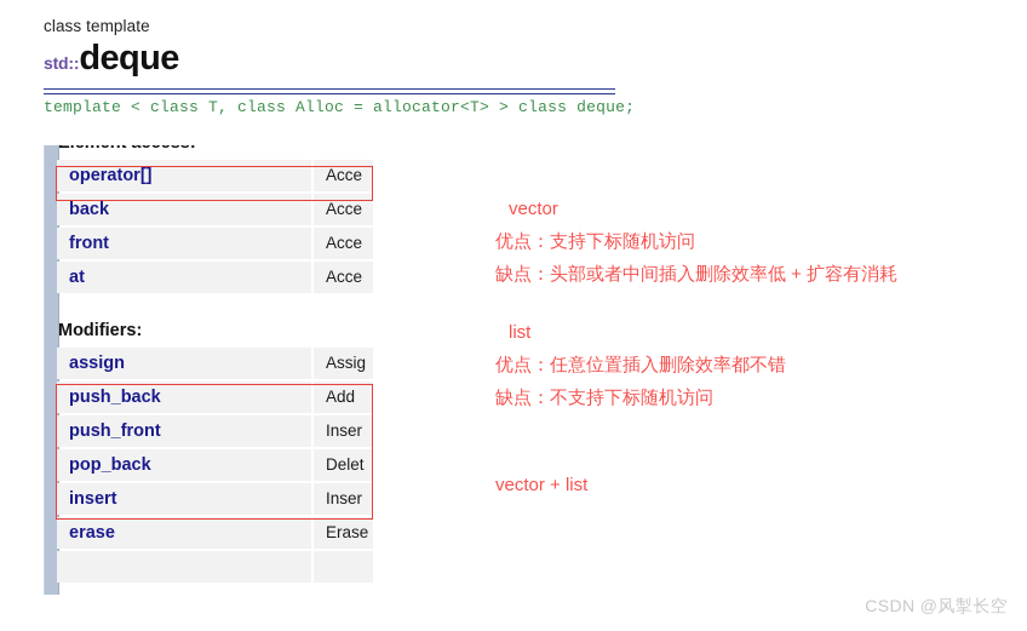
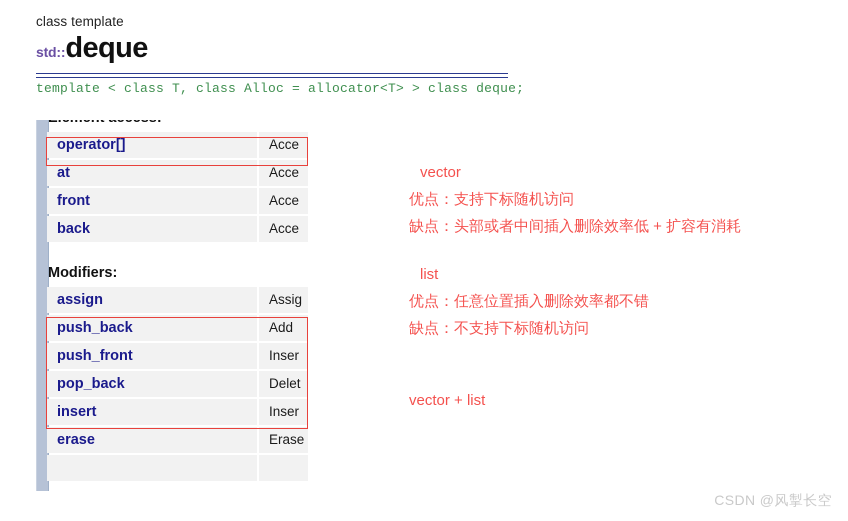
  class template
  std::deque
  template < class T, class Alloc = allocator<T> > class deque;
  operator[]	Acce
- back	Acce
+ at	Acce
  front	Acce
- at	Acce
+ back	Acce
  Modifiers:
  assign	Assig
  push_back	Add
  push_front	Inser
  pop_back	Delet
  insert	Inser
  erase	Erase
  vector
  优点：支持下标随机访问
  缺点：头部或者中间插入删除效率低 + 扩容有消耗
  list
  优点：任意位置插入删除效率都不错
  缺点：不支持下标随机访问
  vector + list
  CSDN @风掣长空
